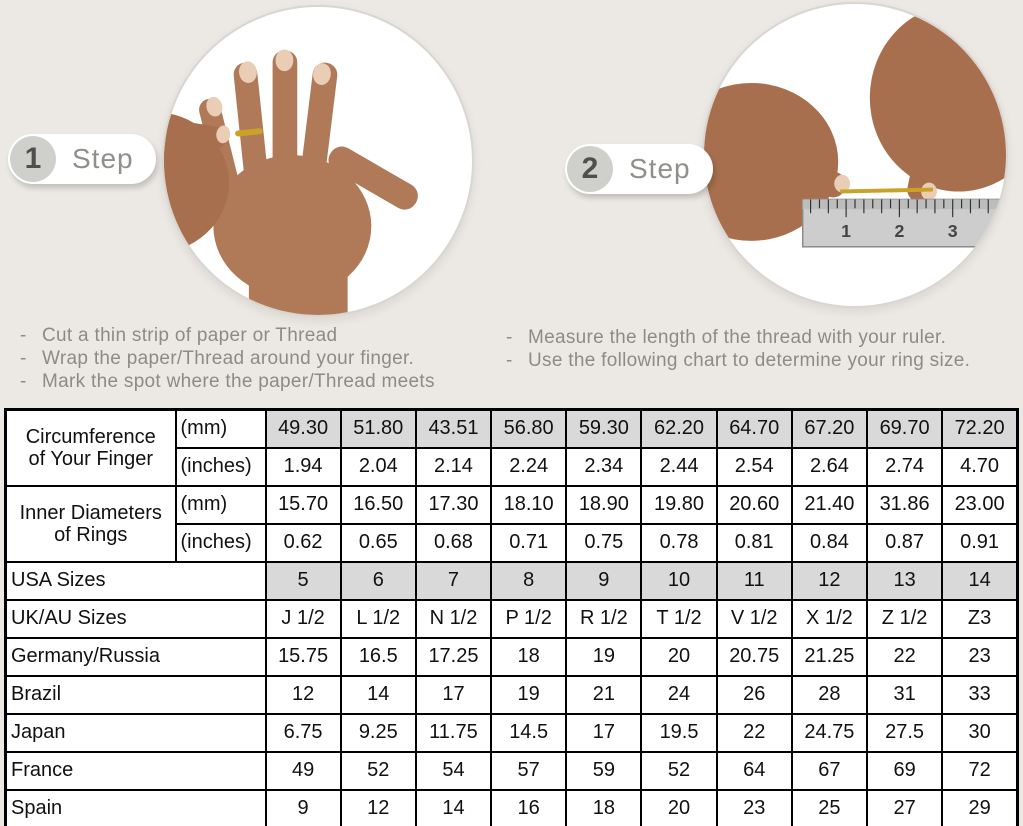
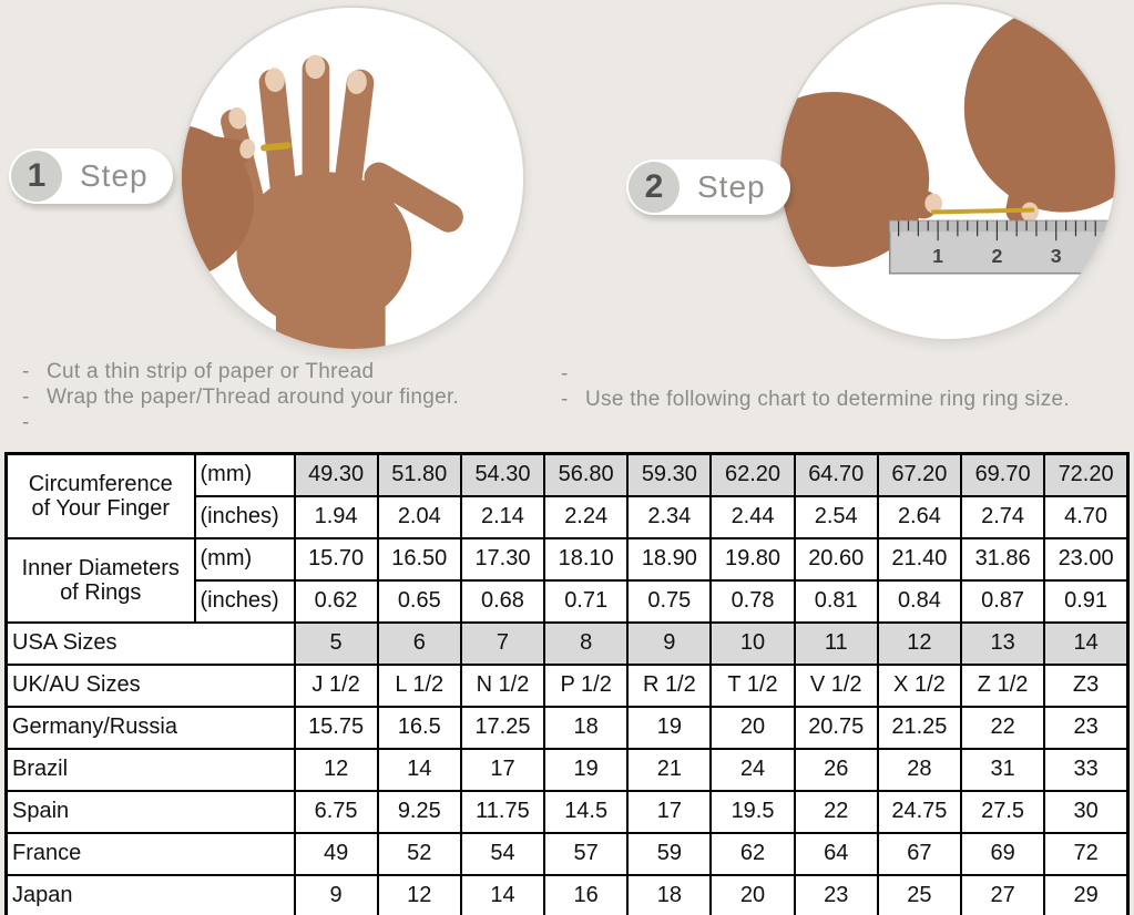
  1
  2
  3
  1
  Step
  2
  Step
  -
  Cut a thin strip of paper or Thread
  -
  Wrap the paper/Thread around your finger.
  -
- Mark the spot where the paper/Thread meets
  -
- Measure the length of the thread with your ruler.
  -
- Use the following chart to determine your ring size.
+ Use the following chart to determine ring ring size.
- Circumferenceof Your Finger	(mm)	49.30	51.80	43.51	56.80	59.30	62.20	64.70	67.20	69.70	72.20
+ Circumferenceof Your Finger	(mm)	49.30	51.80	54.30	56.80	59.30	62.20	64.70	67.20	69.70	72.20
  (inches)	1.94	2.04	2.14	2.24	2.34	2.44	2.54	2.64	2.74	4.70
  Inner Diametersof Rings	(mm)	15.70	16.50	17.30	18.10	18.90	19.80	20.60	21.40	31.86	23.00
  (inches)	0.62	0.65	0.68	0.71	0.75	0.78	0.81	0.84	0.87	0.91
  USA Sizes	5	6	7	8	9	10	11	12	13	14
  UK/AU Sizes	J 1/2	L 1/2	N 1/2	P 1/2	R 1/2	T 1/2	V 1/2	X 1/2	Z 1/2	Z3
  Germany/Russia	15.75	16.5	17.25	18	19	20	20.75	21.25	22	23
  Brazil	12	14	17	19	21	24	26	28	31	33
- Japan	6.75	9.25	11.75	14.5	17	19.5	22	24.75	27.5	30
+ Spain	6.75	9.25	11.75	14.5	17	19.5	22	24.75	27.5	30
- France	49	52	54	57	59	52	64	67	69	72
+ France	49	52	54	57	59	62	64	67	69	72
- Spain	9	12	14	16	18	20	23	25	27	29
+ Japan	9	12	14	16	18	20	23	25	27	29
